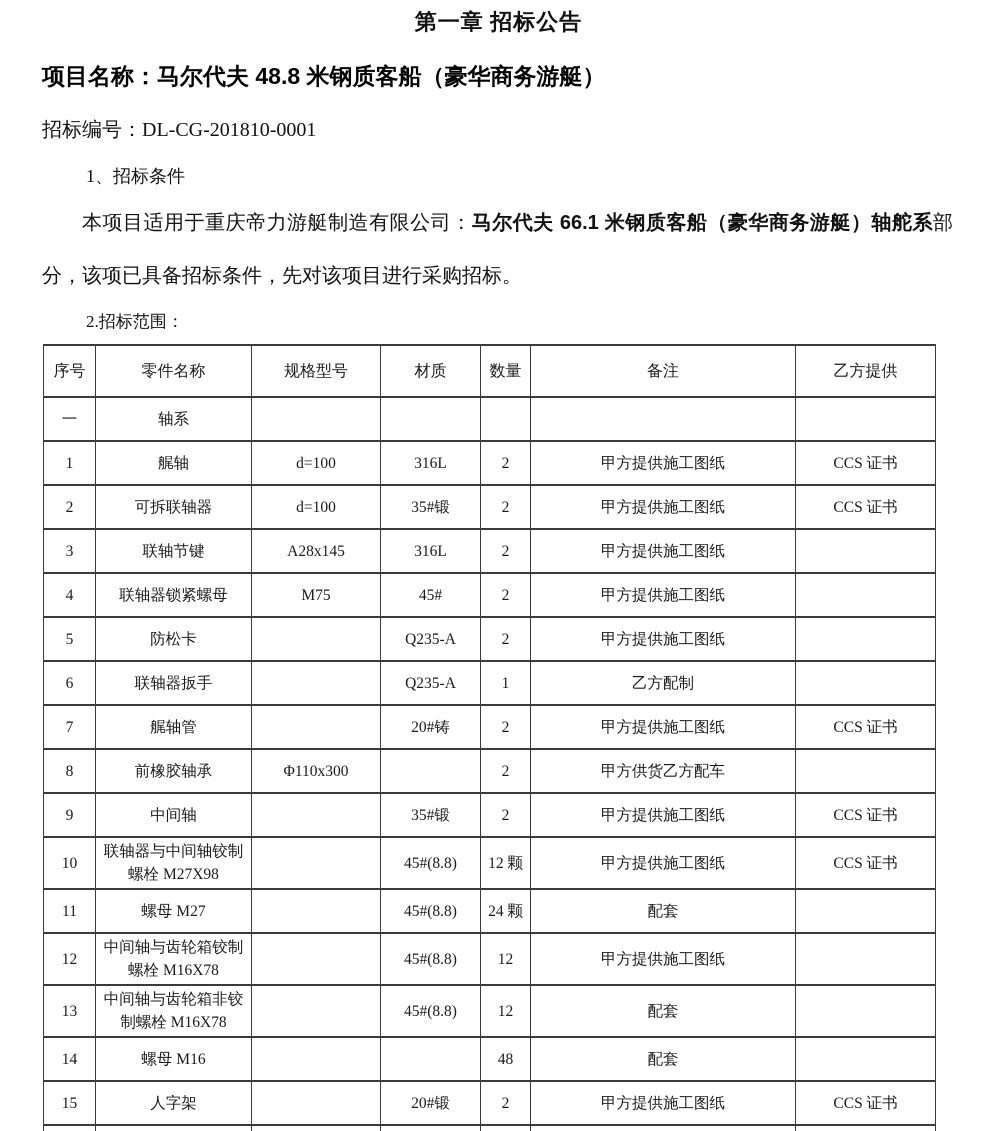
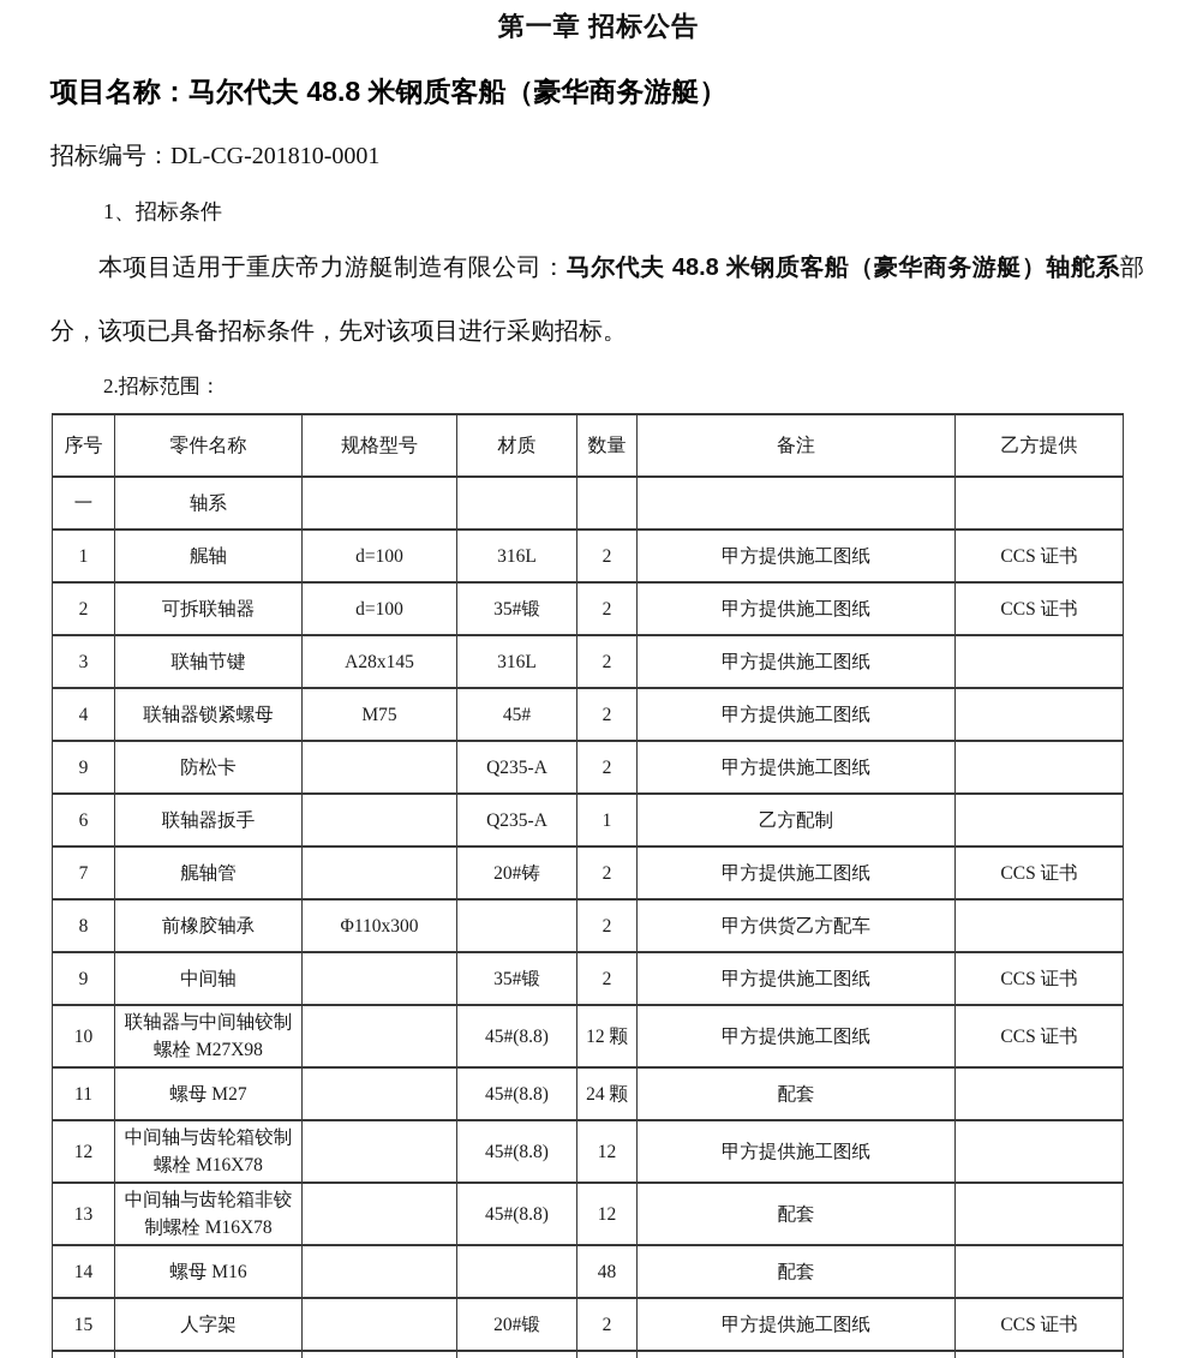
  第一章 招标公告
  项目名称：马尔代夫 48.8 米钢质客船（豪华商务游艇）
  招标编号：DL-CG-201810-0001
  1、招标条件
- 本项目适用于重庆帝力游艇制造有限公司：马尔代夫 66.1 米钢质客船（豪华商务游艇）轴舵系部分，该项已具备招标条件，先对该项目进行采购招标。
+ 本项目适用于重庆帝力游艇制造有限公司：马尔代夫 48.8 米钢质客船（豪华商务游艇）轴舵系部分，该项已具备招标条件，先对该项目进行采购招标。
  2.招标范围：
  序号	零件名称	规格型号	材质	数量	备注	乙方提供
  一	轴系
  1	艉轴	d=100	316L	2	甲方提供施工图纸	CCS 证书
  2	可拆联轴器	d=100	35#锻	2	甲方提供施工图纸	CCS 证书
  3	联轴节键	A28x145	316L	2	甲方提供施工图纸
  4	联轴器锁紧螺母	M75	45#	2	甲方提供施工图纸
- 5	防松卡		Q235-A	2	甲方提供施工图纸
+ 9	防松卡		Q235-A	2	甲方提供施工图纸
  6	联轴器扳手		Q235-A	1	乙方配制
  7	艉轴管		20#铸	2	甲方提供施工图纸	CCS 证书
  8	前橡胶轴承	Φ110x300		2	甲方供货乙方配车
  9	中间轴		35#锻	2	甲方提供施工图纸	CCS 证书
  10	联轴器与中间轴铰制螺栓 M27X98		45#(8.8)	12 颗	甲方提供施工图纸	CCS 证书
  11	螺母 M27		45#(8.8)	24 颗	配套
  12	中间轴与齿轮箱铰制螺栓 M16X78		45#(8.8)	12	甲方提供施工图纸
  13	中间轴与齿轮箱非铰制螺栓 M16X78		45#(8.8)	12	配套
  14	螺母 M16			48	配套
  15	人字架		20#锻	2	甲方提供施工图纸	CCS 证书
